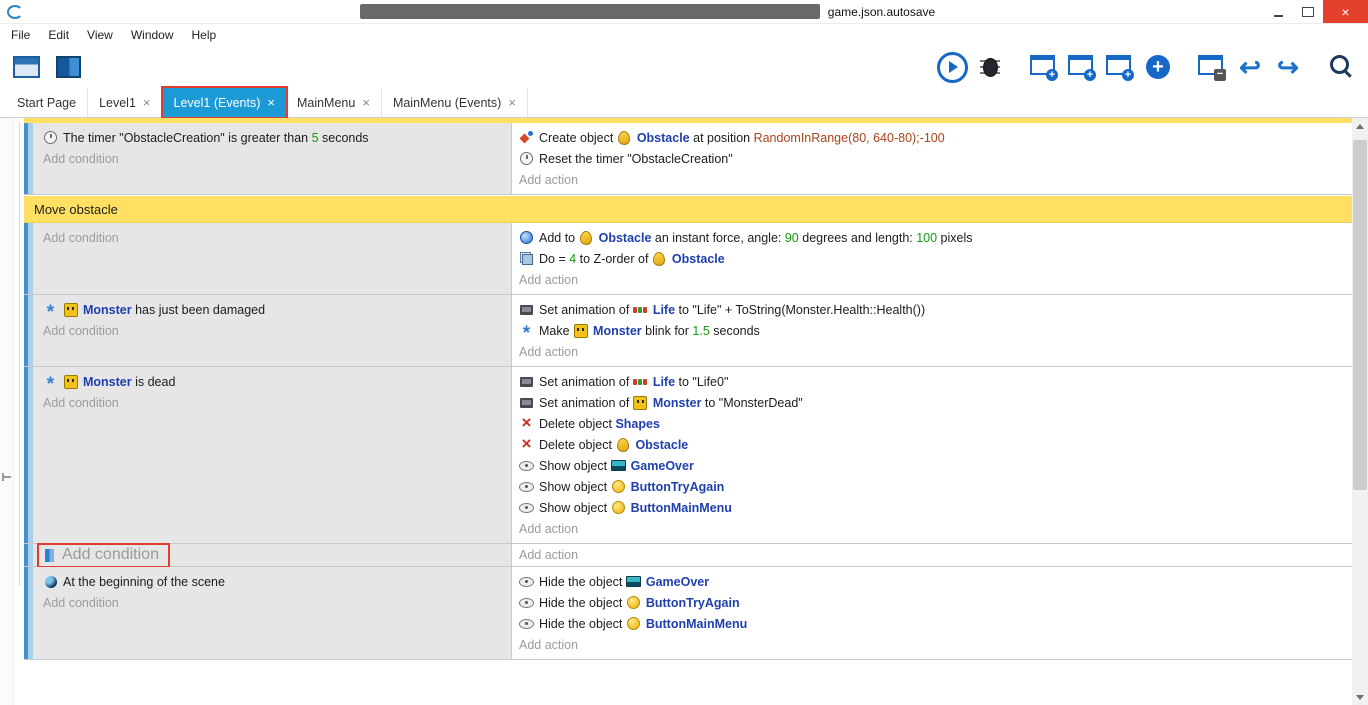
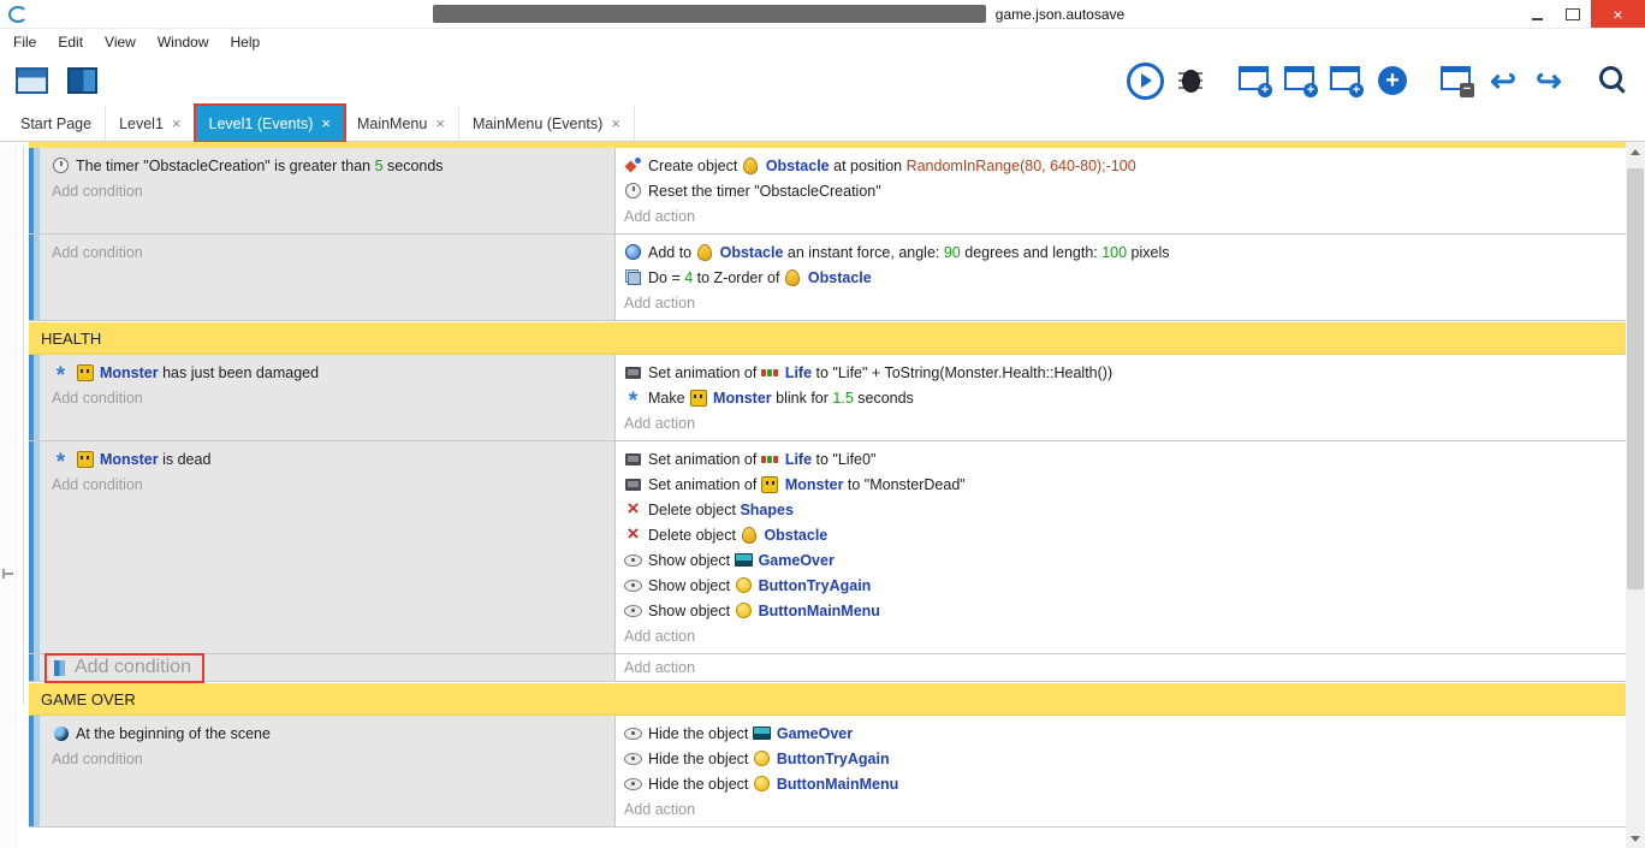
  game.json.autosave
  ×
  File
  Edit
  View
  Window
  Help
  Start Page
  Level1
  ×
  Level1 (Events)
  ×
  MainMenu
  ×
  MainMenu (Events)
  ×
  The timer "ObstacleCreation" is greater than
  5
  seconds
  Add condition
  Create object
  Obstacle
  at position
  RandomInRange(80, 640-80);-100
  Reset the timer "ObstacleCreation"
  Add action
- Move obstacle
  Add condition
  Add to
  Obstacle
  an instant force, angle:
  90
  degrees and length:
  100
  pixels
  Do
  =
  4
  to Z-order of
  Obstacle
  Add action
+ HEALTH
  Monster
  has just been damaged
  Add condition
  Set animation of
  Life
  to "Life" + ToString(Monster.Health::Health())
  Make
  Monster
  blink for
  1.5
  seconds
  Add action
  Monster
  is dead
  Add condition
  Set animation of
  Life
  to "Life0"
  Set animation of
  Monster
  to "MonsterDead"
  Delete object
  Shapes
  Delete object
  Obstacle
  Show object
  GameOver
  Show object
  ButtonTryAgain
  Show object
  ButtonMainMenu
  Add action
  Add condition
  Add action
+ GAME OVER
  At the beginning of the scene
  Add condition
  Hide the object
  GameOver
  Hide the object
  ButtonTryAgain
  Hide the object
  ButtonMainMenu
  Add action
